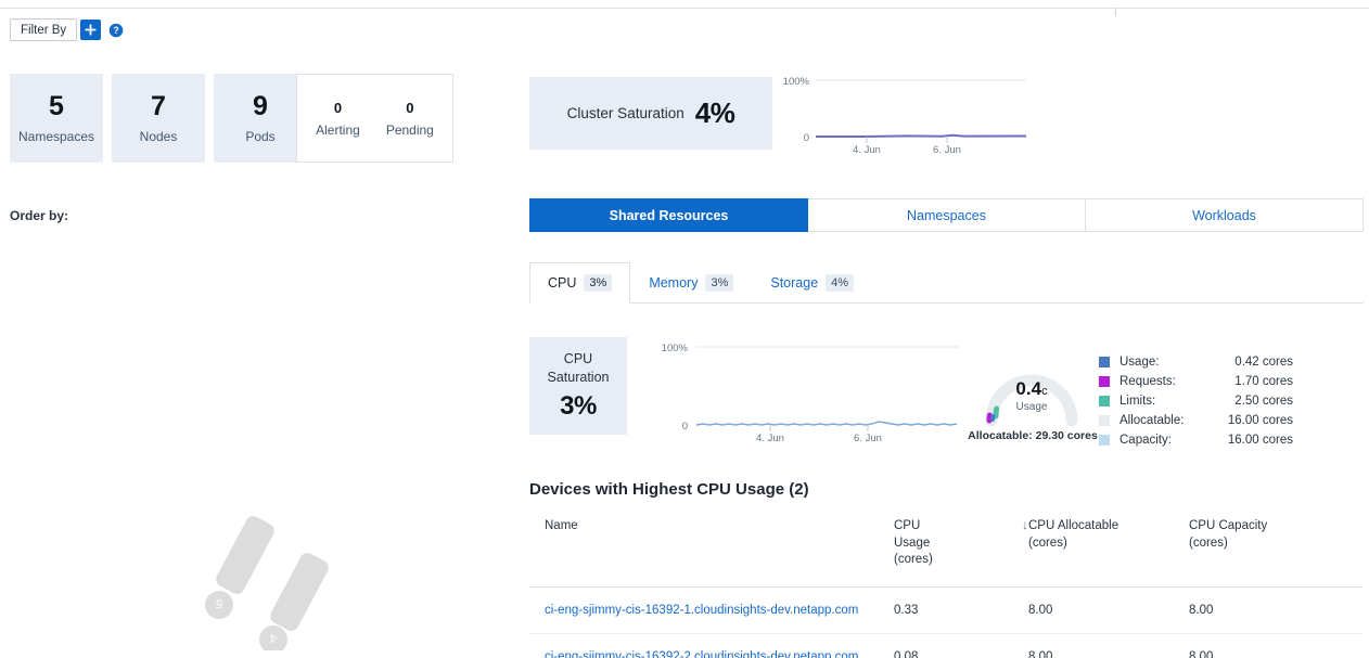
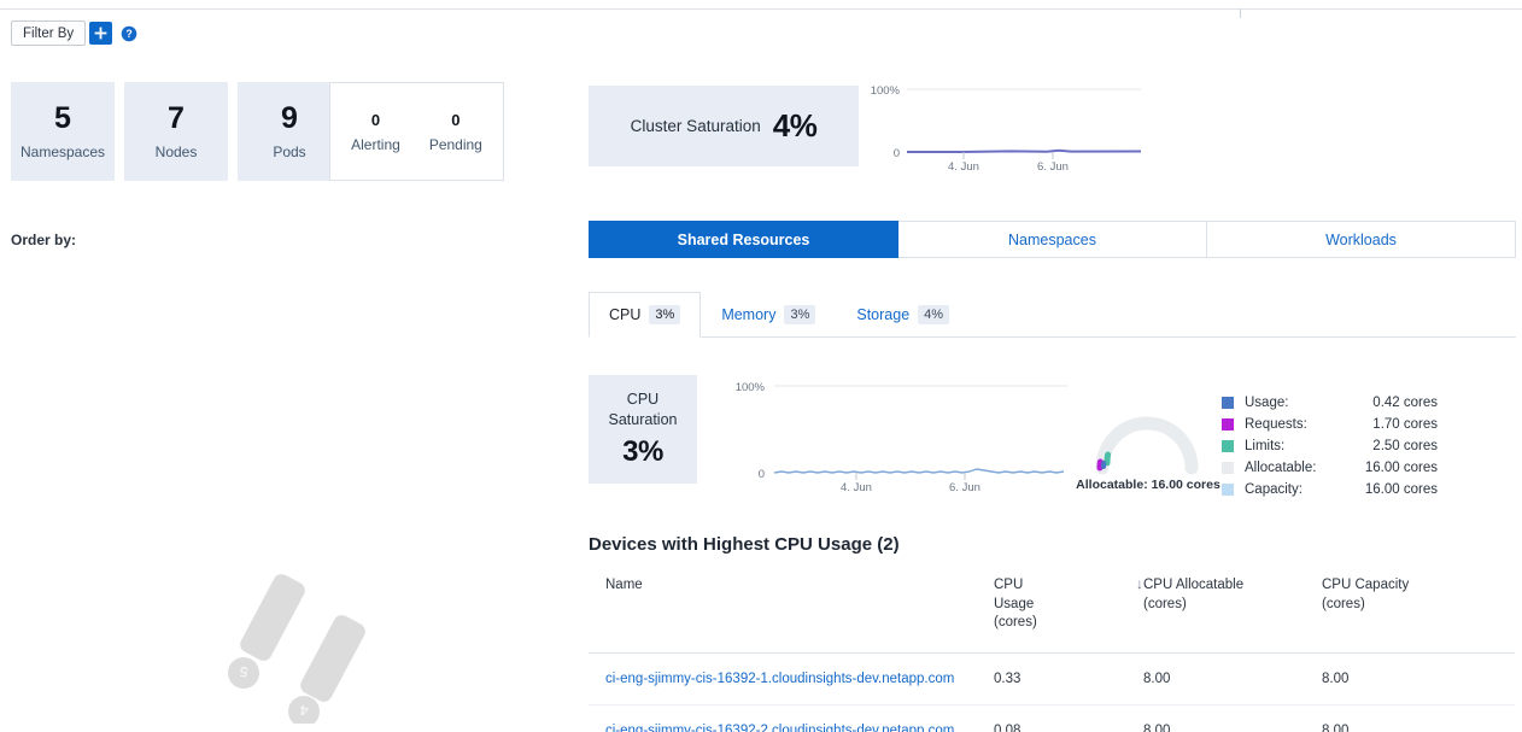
  Filter By
  ?
  5
  Namespaces
  7
  Nodes
  9
  Pods
  0
  Alerting
  0
  Pending
  Order by:
  Cluster Saturation
  4%
  100%
  0
  4. Jun
  6. Jun
  Shared Resources
  Namespaces
  Workloads
  CPU
  3%
  Memory
  3%
  Storage
  4%
  CPU
  Saturation
  3%
  100%
  0
  4. Jun
  6. Jun
- 0.4c
- Usage
- Allocatable: 29.30 cores
+ Allocatable: 16.00 cores
  Usage:
  0.42 cores
  Requests:
  1.70 cores
  Limits:
  2.50 cores
  Allocatable:
  16.00 cores
  Capacity:
  16.00 cores
  Devices with Highest CPU Usage (2)
  Name	CPU Usage (cores) ↓	CPU Allocatable (cores)	CPU Capacity (cores)
  ci-eng-sjimmy-cis-16392-1.cloudinsights-dev.netapp.com	0.33	8.00	8.00
  ci-eng-sjimmy-cis-16392-2.cloudinsights-dev.netapp.com	0.08	8.00	8.00
